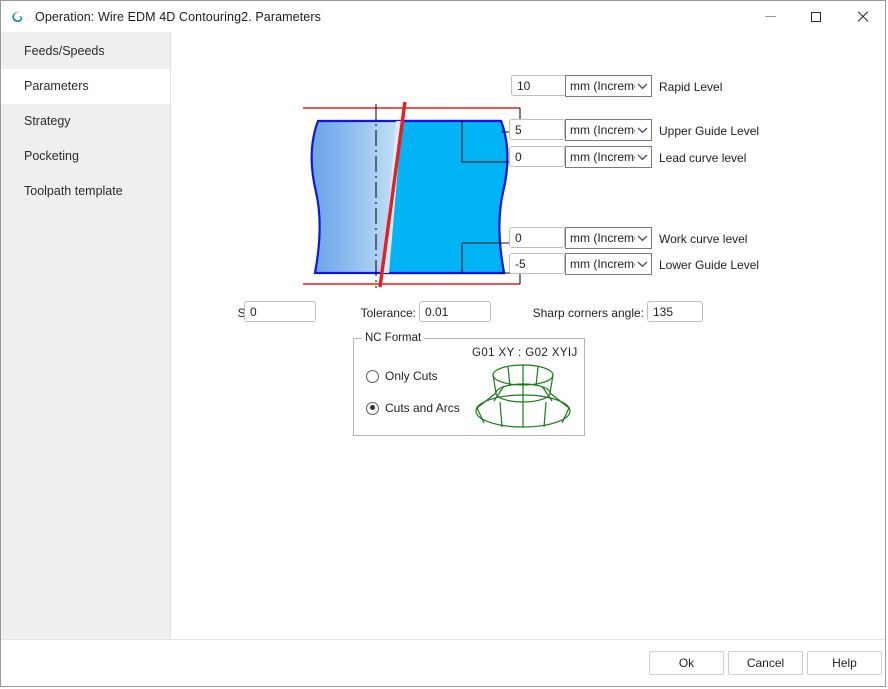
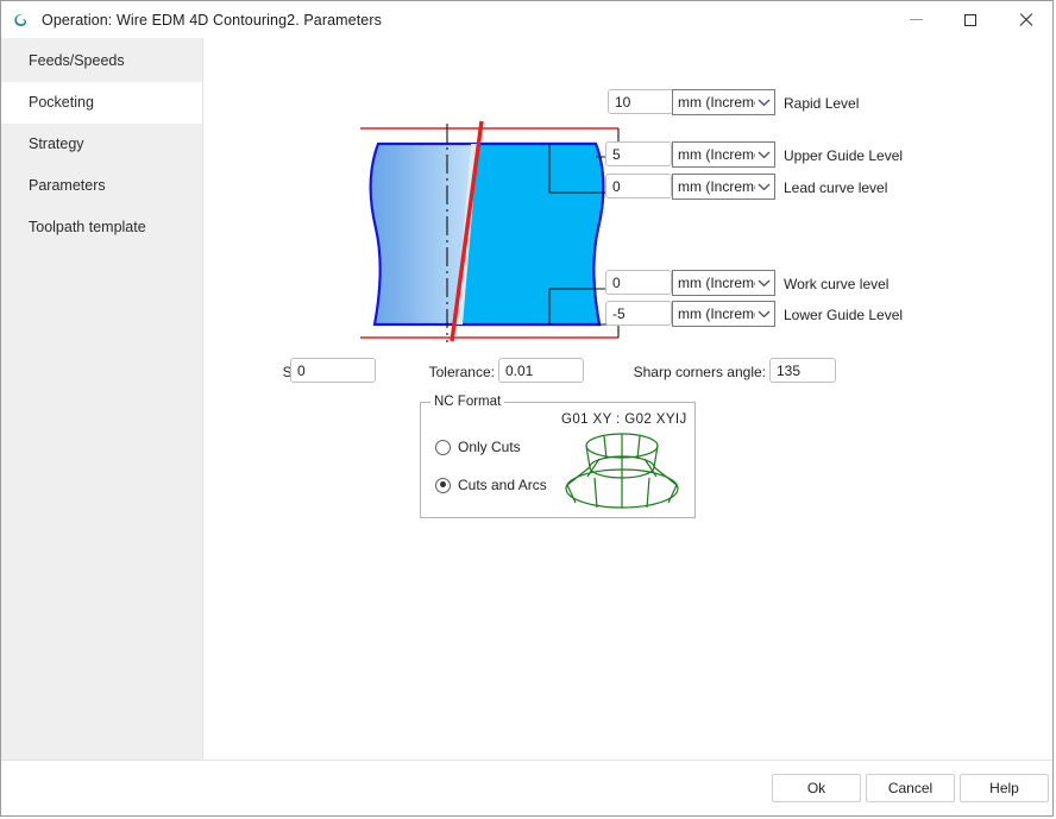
  Operation: Wire EDM 4D Contouring2. Parameters
  Feeds/Speeds
- Parameters
+ Pocketing
  Strategy
- Pocketing
+ Parameters
  Toolpath template
  10
  mm (Increm
  Rapid Level
  5
  mm (Increm
  Upper Guide Level
  0
  mm (Increm
  Lead curve level
  0
  mm (Increm
  Work curve level
  -5
  mm (Increm
  Lower Guide Level
  0
  Tolerance:
  0.01
  Sharp corners angle:
  135
  NC Format
  Only Cuts
  Cuts and Arcs
  G01 XY : G02 XYIJ
  Ok
  Cancel
  Help
